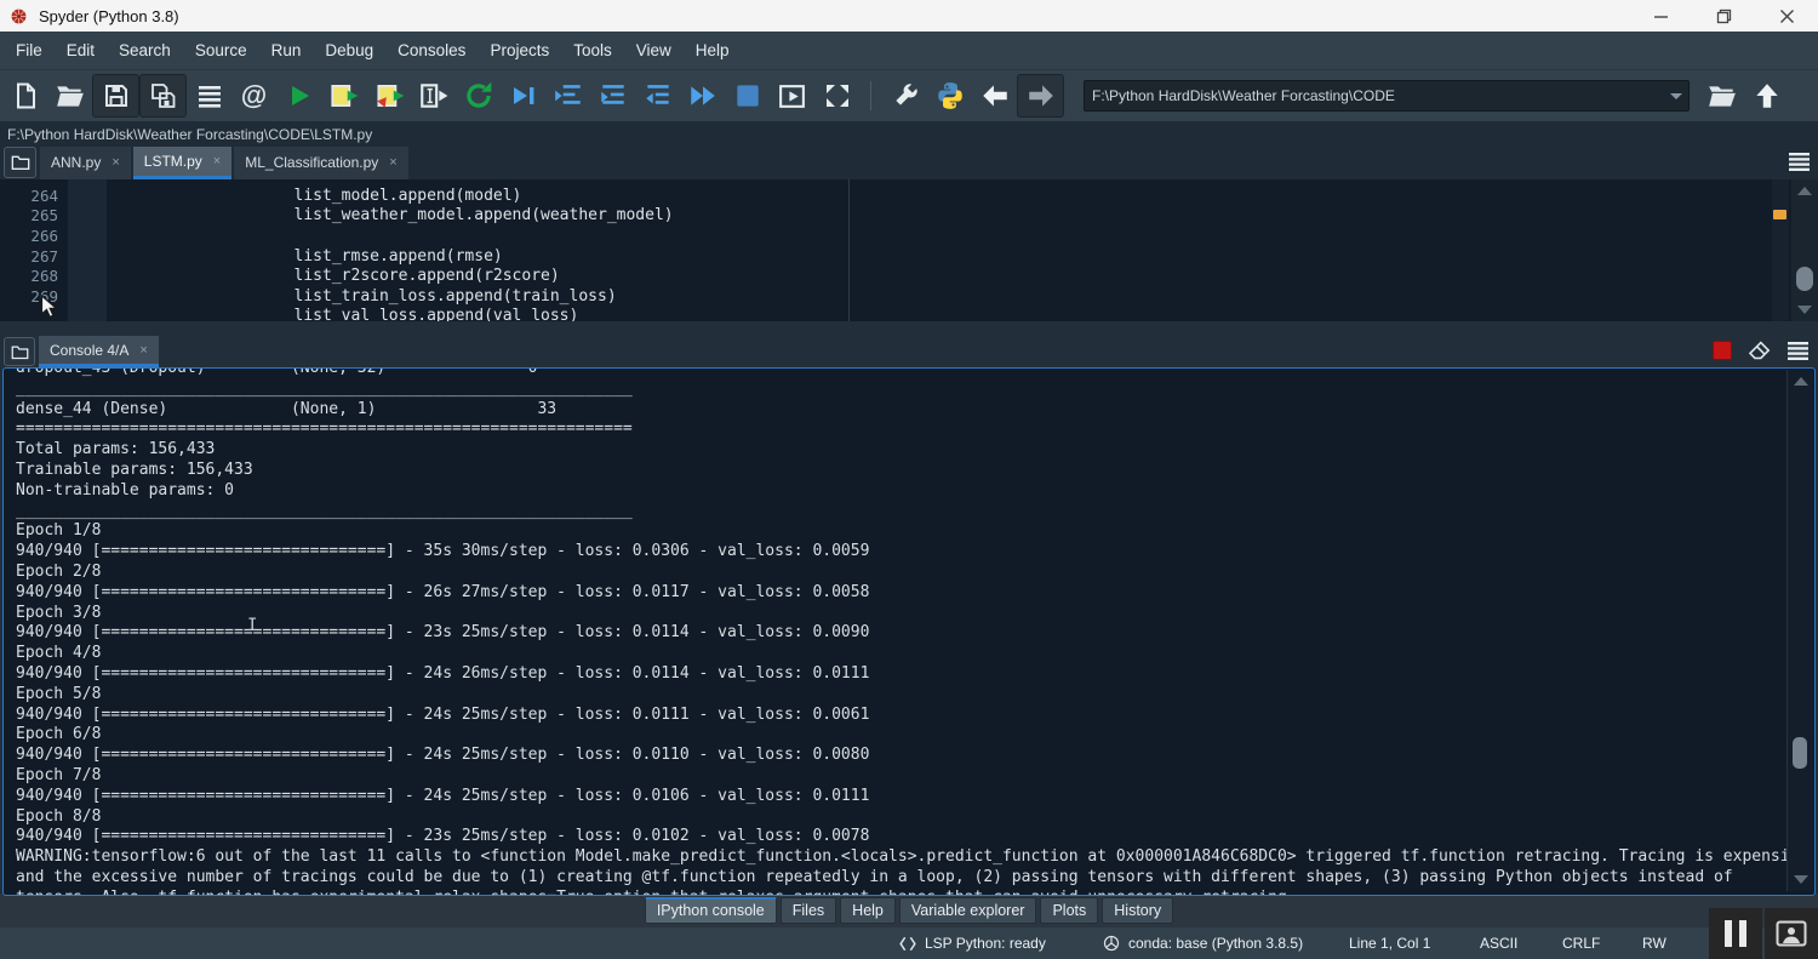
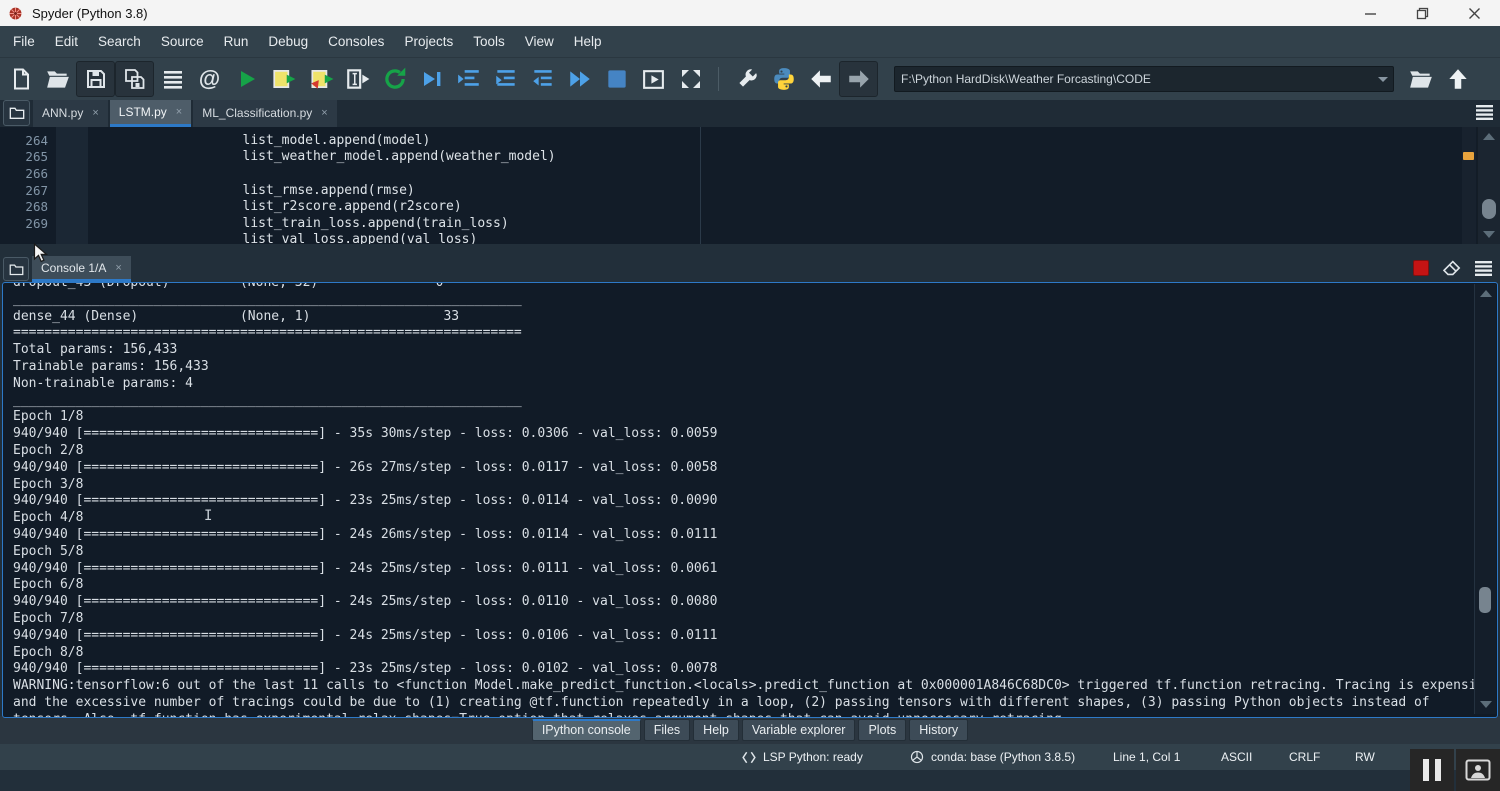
  Spyder (Python 3.8)
  File
  Edit
  Search
  Source
  Run
  Debug
  Consoles
  Projects
  Tools
  View
  Help
  @
  F:\Python HardDisk\Weather Forcasting\CODE
- F:\Python HardDisk\Weather Forcasting\CODE\LSTM.py
  ANN.py
  ×
  LSTM.py
  ×
  ML_Classification.py
  ×
  264
  list_model.append(model)
  265
  list_weather_model.append(weather_model)
  266
  267
  list_rmse.append(rmse)
  268
  list_r2score.append(r2score)
  269
  list_train_loss.append(train_loss)
  list_val_loss.append(val_loss)
- Console 4/A
+ Console 1/A
  ×
  dropout_43 (Dropout) (None, 32) 0
  _________________________________________________________________
  dense_44 (Dense) (None, 1) 33
  =================================================================
  Total params: 156,433
  Trainable params: 156,433
- Non-trainable params: 0
+ Non-trainable params: 4
  _________________________________________________________________
  Epoch 1/8
  940/940 [==============================] - 35s 30ms/step - loss: 0.0306 - val_loss: 0.0059
  Epoch 2/8
  940/940 [==============================] - 26s 27ms/step - loss: 0.0117 - val_loss: 0.0058
  Epoch 3/8
  940/940 [==============================] - 23s 25ms/step - loss: 0.0114 - val_loss: 0.0090
  Epoch 4/8
  940/940 [==============================] - 24s 26ms/step - loss: 0.0114 - val_loss: 0.0111
  Epoch 5/8
  940/940 [==============================] - 24s 25ms/step - loss: 0.0111 - val_loss: 0.0061
  Epoch 6/8
  940/940 [==============================] - 24s 25ms/step - loss: 0.0110 - val_loss: 0.0080
  Epoch 7/8
  940/940 [==============================] - 24s 25ms/step - loss: 0.0106 - val_loss: 0.0111
  Epoch 8/8
  940/940 [==============================] - 23s 25ms/step - loss: 0.0102 - val_loss: 0.0078
  WARNING:tensorflow:6 out of the last 11 calls to <function Model.make_predict_function.<locals>.predict_function at 0x000001A846C68DC0> triggered tf.function retracing. Tracing is expensi
  and the excessive number of tracings could be due to (1) creating @tf.function repeatedly in a loop, (2) passing tensors with different shapes, (3) passing Python objects instead of
  IPython console
  Files
  Help
  Variable explorer
  Plots
  History
  LSP Python: ready
  conda: base (Python 3.8.5)
  Line 1, Col 1
  ASCII
  CRLF
  RW
  I
